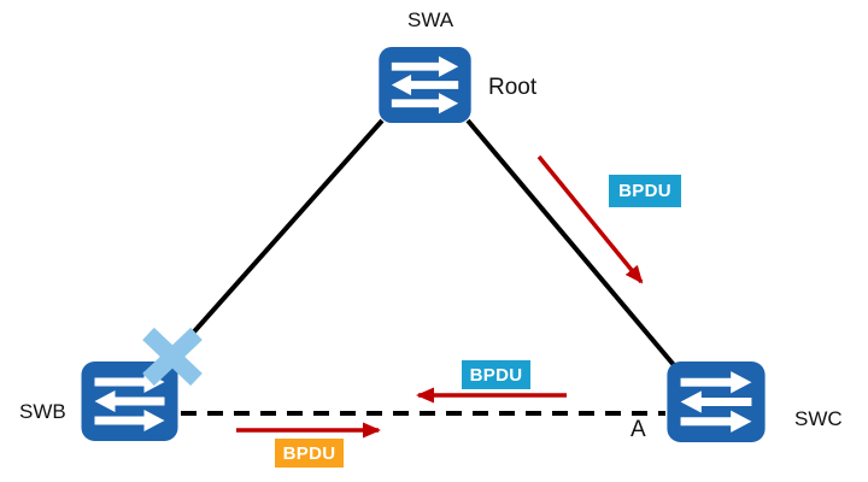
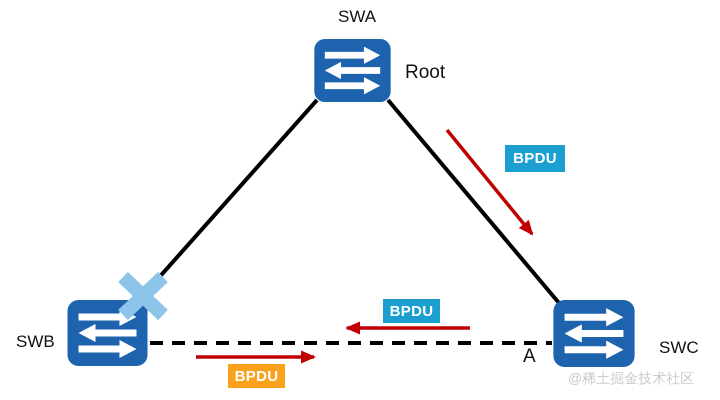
  SWA
  Root
  SWB
  SWC
  A
  BPDU
  BPDU
  BPDU
+ @稀土掘金技术社区
